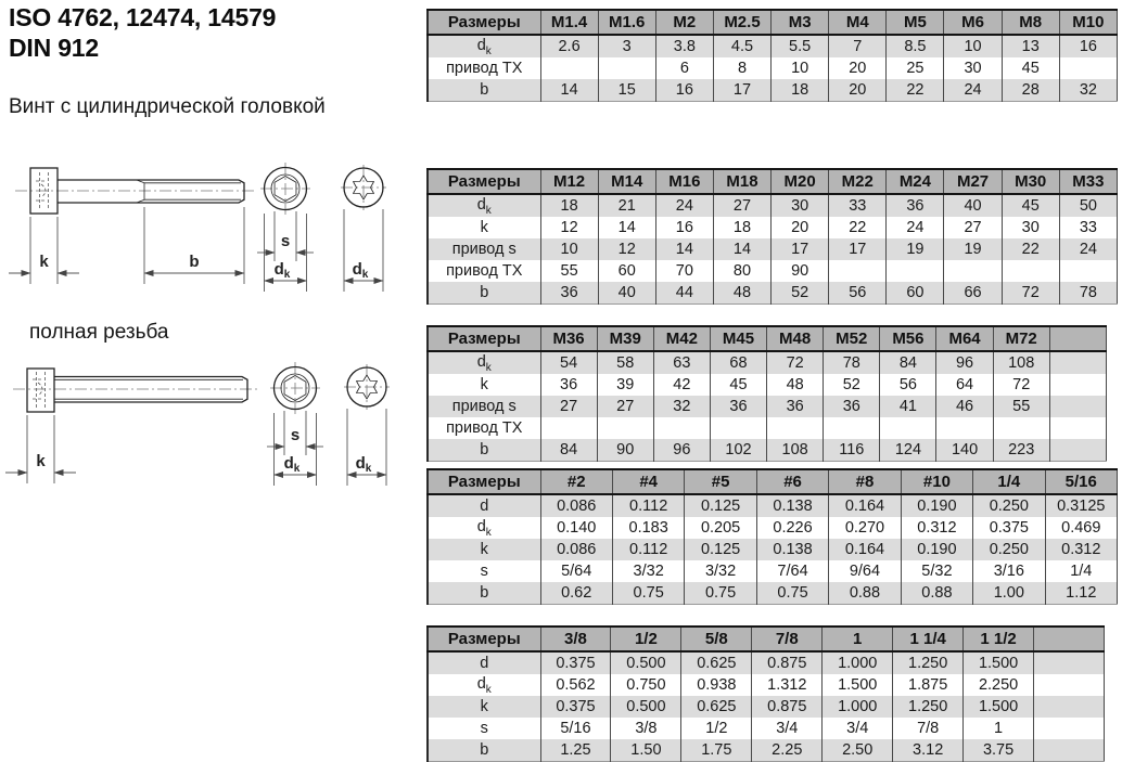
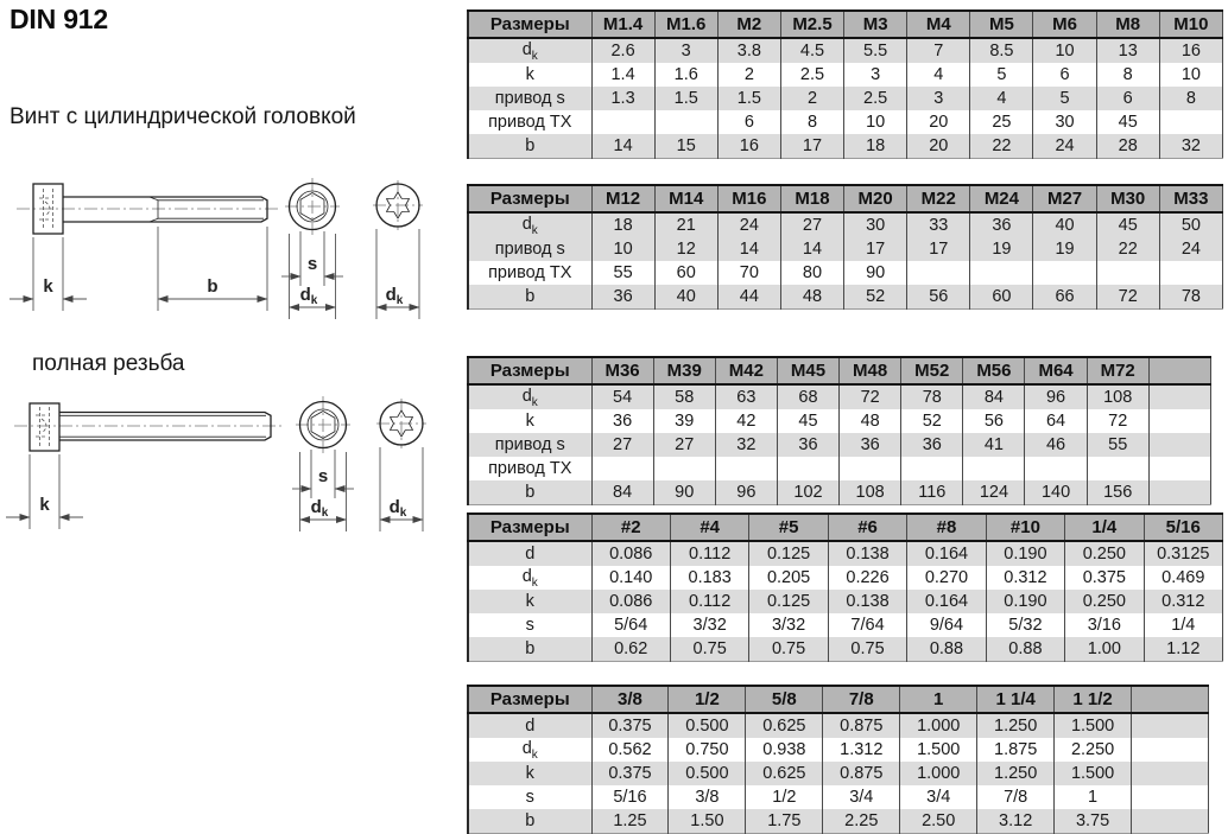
- ISO 4762, 12474, 14579
  DIN 912
  Винт с цилиндрической головкой
  полная резьба
  k
  b
  s
  dk
  dk
  k
  s
  dk
  dk
  Размеры	M1.4	M1.6	M2	M2.5	M3	M4	M5	M6	M8	M10
  dk	2.6	3	3.8	4.5	5.5	7	8.5	10	13	16
+ k	1.4	1.6	2	2.5	3	4	5	6	8	10
+ привод s	1.3	1.5	1.5	2	2.5	3	4	5	6	8
  привод TX			6	8	10	20	25	30	45
  b	14	15	16	17	18	20	22	24	28	32
  Размеры	M12	M14	M16	M18	M20	M22	M24	M27	M30	M33
  dk	18	21	24	27	30	33	36	40	45	50
- k	12	14	16	18	20	22	24	27	30	33
  привод s	10	12	14	14	17	17	19	19	22	24
  привод TX	55	60	70	80	90
  b	36	40	44	48	52	56	60	66	72	78
  Размеры	M36	M39	M42	M45	M48	M52	M56	M64	M72
  dk	54	58	63	68	72	78	84	96	108
  k	36	39	42	45	48	52	56	64	72
  привод s	27	27	32	36	36	36	41	46	55
  привод TX
- b	84	90	96	102	108	116	124	140	223
+ b	84	90	96	102	108	116	124	140	156
  Размеры	#2	#4	#5	#6	#8	#10	1/4	5/16
  d	0.086	0.112	0.125	0.138	0.164	0.190	0.250	0.3125
  dk	0.140	0.183	0.205	0.226	0.270	0.312	0.375	0.469
  k	0.086	0.112	0.125	0.138	0.164	0.190	0.250	0.312
  s	5/64	3/32	3/32	7/64	9/64	5/32	3/16	1/4
  b	0.62	0.75	0.75	0.75	0.88	0.88	1.00	1.12
  Размеры	3/8	1/2	5/8	7/8	1	1 1/4	1 1/2
  d	0.375	0.500	0.625	0.875	1.000	1.250	1.500
  dk	0.562	0.750	0.938	1.312	1.500	1.875	2.250
  k	0.375	0.500	0.625	0.875	1.000	1.250	1.500
  s	5/16	3/8	1/2	3/4	3/4	7/8	1
  b	1.25	1.50	1.75	2.25	2.50	3.12	3.75
